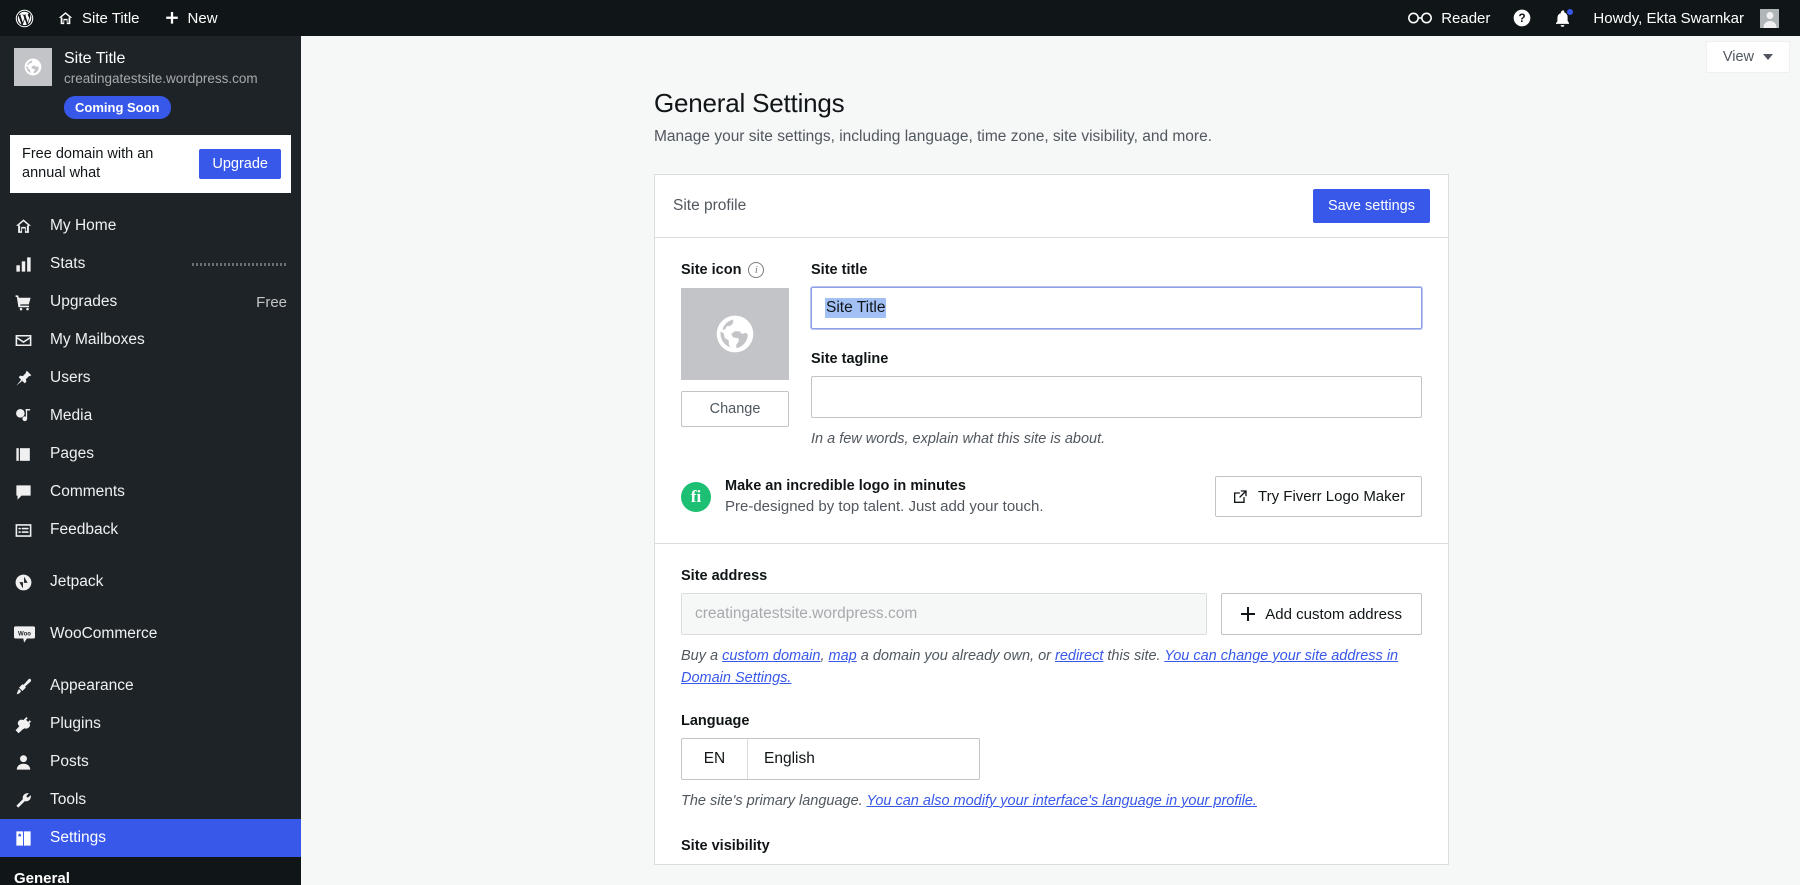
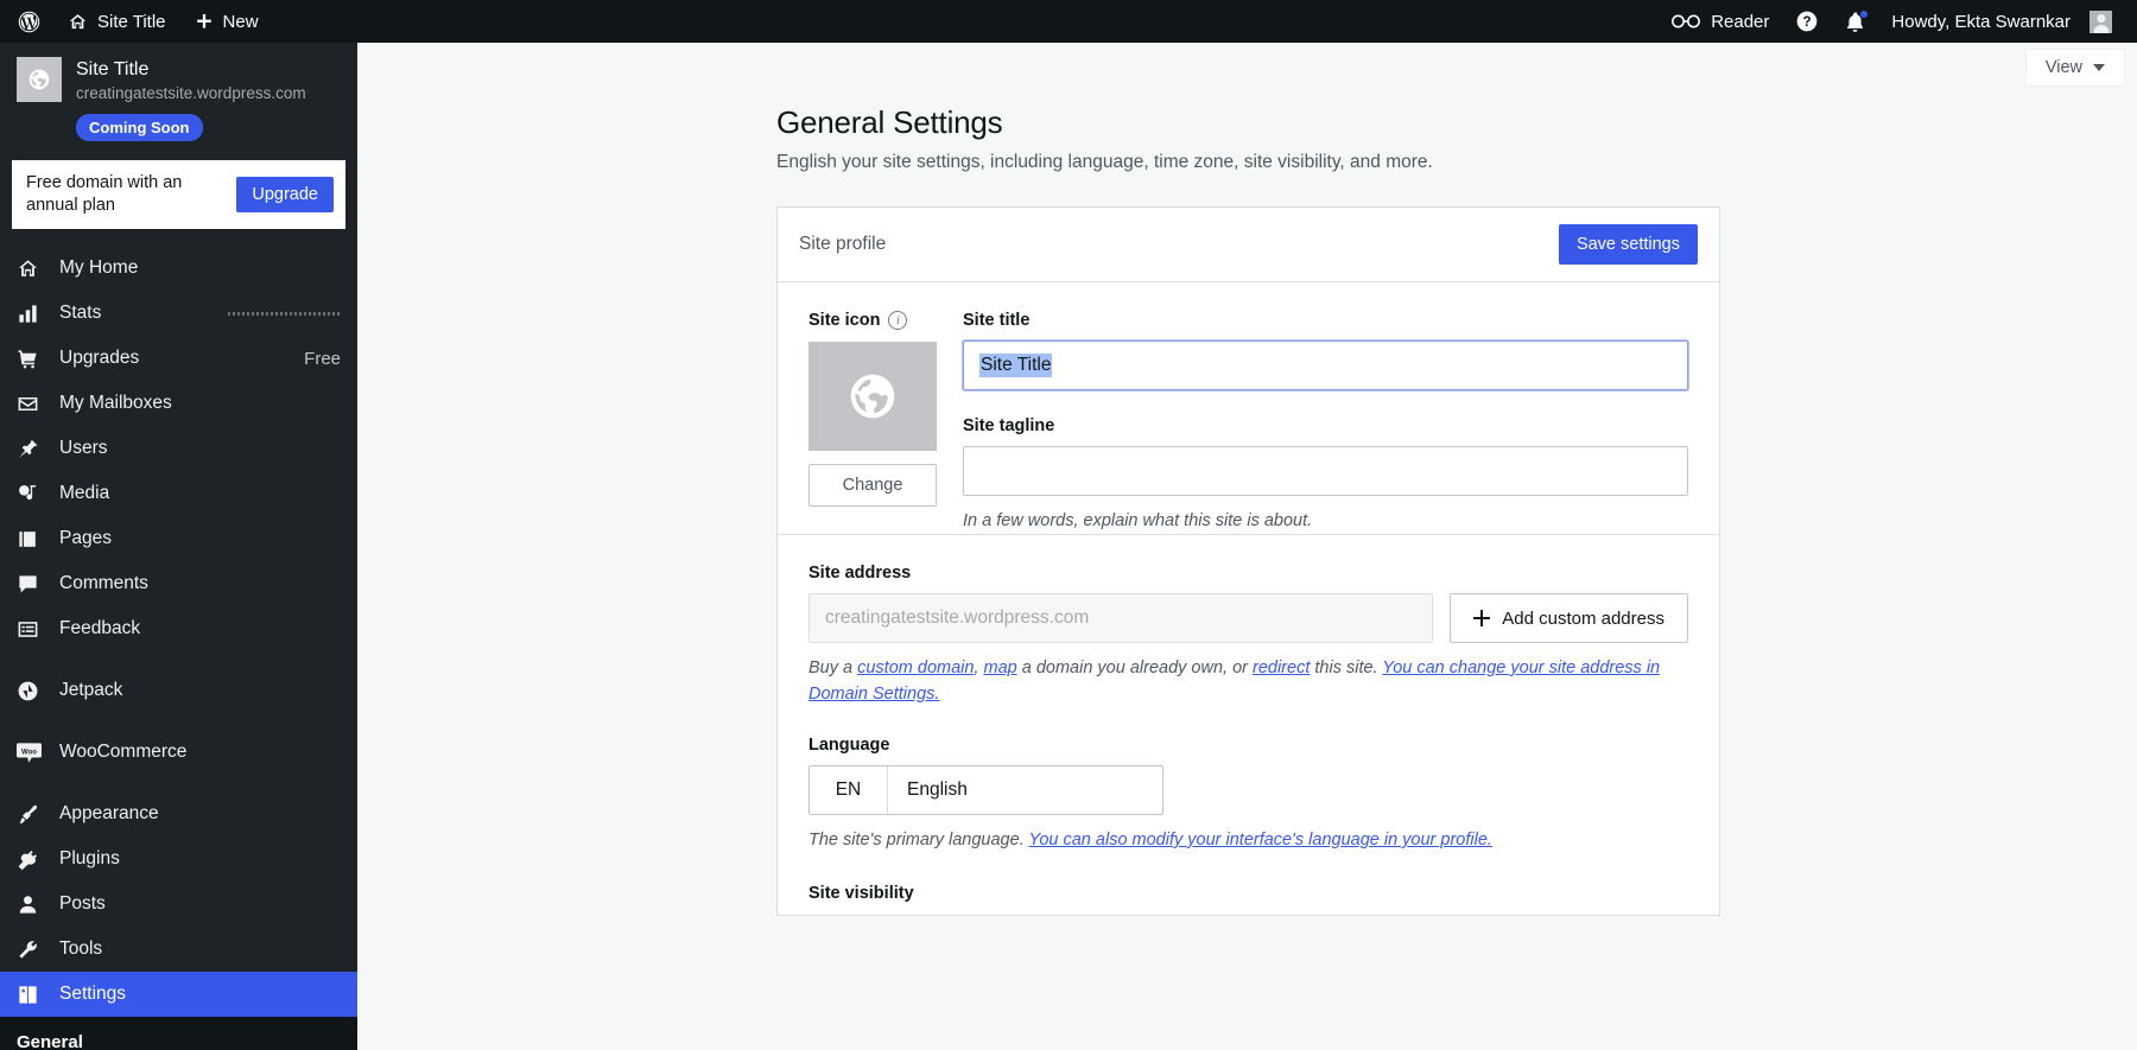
  Site Title
  New
  Reader
  ?
  Howdy, Ekta Swarnkar
  Site Title
  creatingatestsite.wordpress.com
  Coming Soon
- Free domain with an annual what
+ Free domain with an annual plan
  Upgrade
  My Home
  Stats
  Upgrades
  Free
  My Mailboxes
  Users
  Media
  Pages
  Comments
  Feedback
  Jetpack
  WooCommerce
  Appearance
  Plugins
  Posts
  Tools
  Settings
  General
  View
  General Settings
- Manage your site settings, including language, time zone, site visibility, and more.
+ English your site settings, including language, time zone, site visibility, and more.
  Site profile
  Save settings
  Site icon
  i
  Change
  Site title
  Site Title
  Site tagline
  In a few words, explain what this site is about.
- fi
- Make an incredible logo in minutes
- Pre-designed by top talent. Just add your touch.
- Try Fiverr Logo Maker
  Site address
  creatingatestsite.wordpress.com
  Add custom address
  Buy a custom domain, map a domain you already own, or redirect this site. You can change your site address in Domain Settings.
  Language
  EN
  English
  The site's primary language. You can also modify your interface's language in your profile.
  Site visibility
